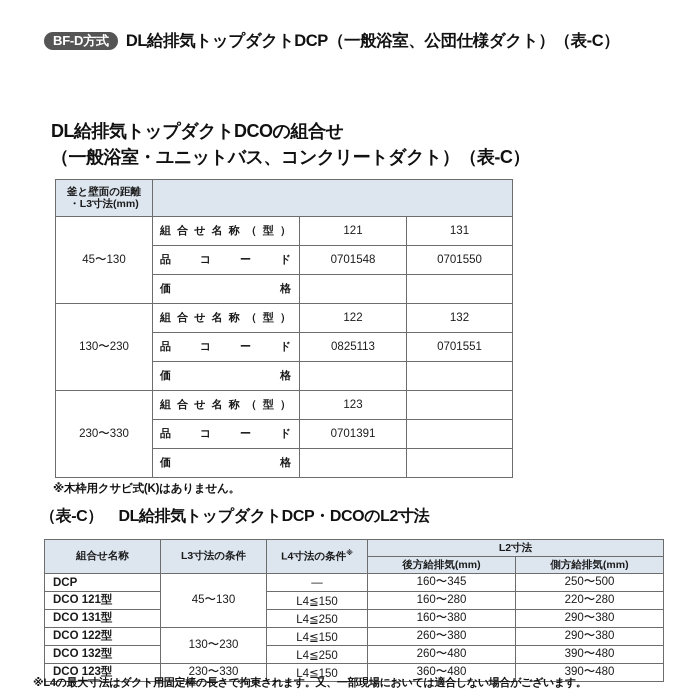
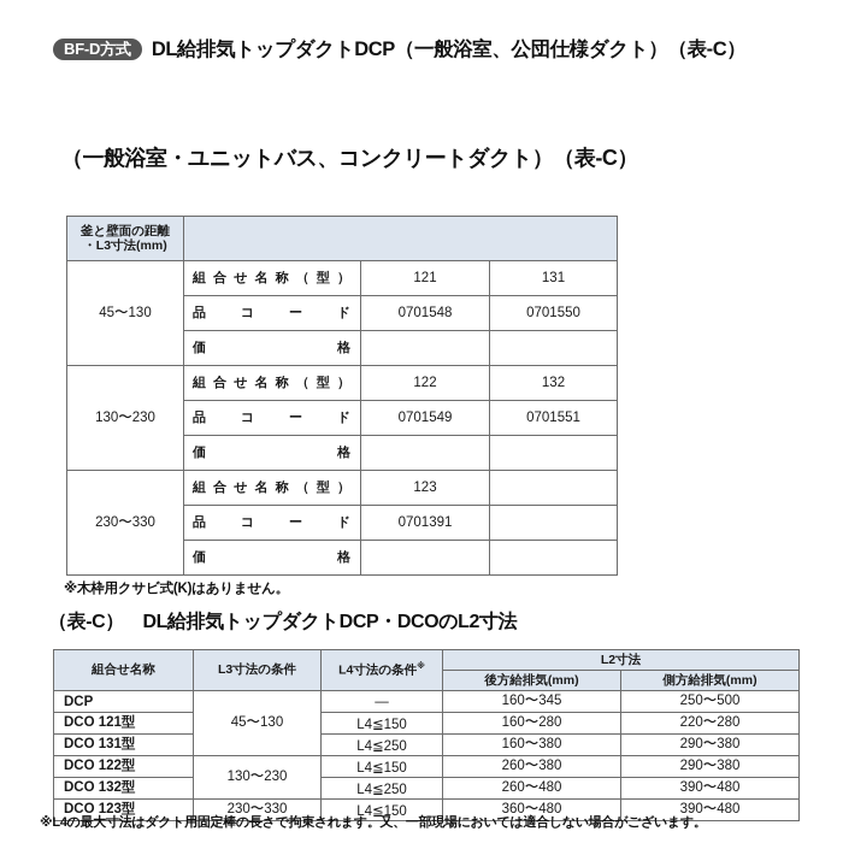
  BF-D方式
  DL給排気トップダクトDCP（一般浴室、公団仕様ダクト）（表-C）
- DL給排気トップダクトDCOの組合せ
  （一般浴室・ユニットバス、コンクリートダクト）（表-C）
  釜と壁面の距離・L3寸法(mm)
  45〜130	組 合 せ 名 称 （ 型 ）	121	131
  品 コ ー ド	0701548	0701550
  価 格
  130〜230	組 合 せ 名 称 （ 型 ）	122	132
- 品 コ ー ド	0825113	0701551
+ 品 コ ー ド	0701549	0701551
  価 格
  230〜330	組 合 せ 名 称 （ 型 ）	123
  品 コ ー ド	0701391
  価 格
  ※木枠用クサビ式(K)はありません。
  （表-C） DL給排気トップダクトDCP・DCOのL2寸法
  組合せ名称	L3寸法の条件	L4寸法の条件	L2寸法
  後方給排気(mm)	側方給排気(mm)
  DCP	45〜130	—	160〜345	250〜500
  DCO 121型	L4≦150	160〜280	220〜280
  DCO 131型	L4≦250	160〜380	290〜380
  DCO 122型	130〜230	L4≦150	260〜380	290〜380
  DCO 132型	L4≦250	260〜480	390〜480
  DCO 123型	230〜330	L4≦150	360〜480	390〜480
  ※L4の最大寸法はダクト用固定棒の長さで拘束されます。又、一部現場においては適合しない場合がございます。
